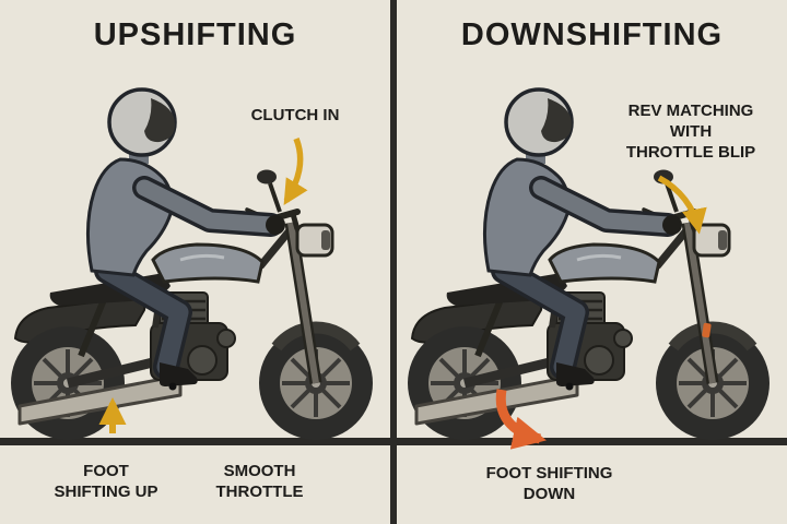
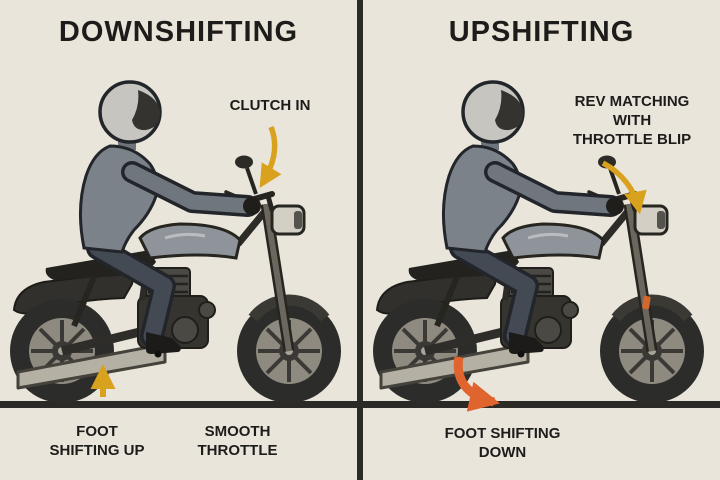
- UPSHIFTING
+ DOWNSHIFTING
  CLUTCH IN
  FOOT
  SHIFTING UP
  SMOOTH
  THROTTLE
- DOWNSHIFTING
+ UPSHIFTING
  REV MATCHING
  WITH
  THROTTLE BLIP
  FOOT SHIFTING
  DOWN
